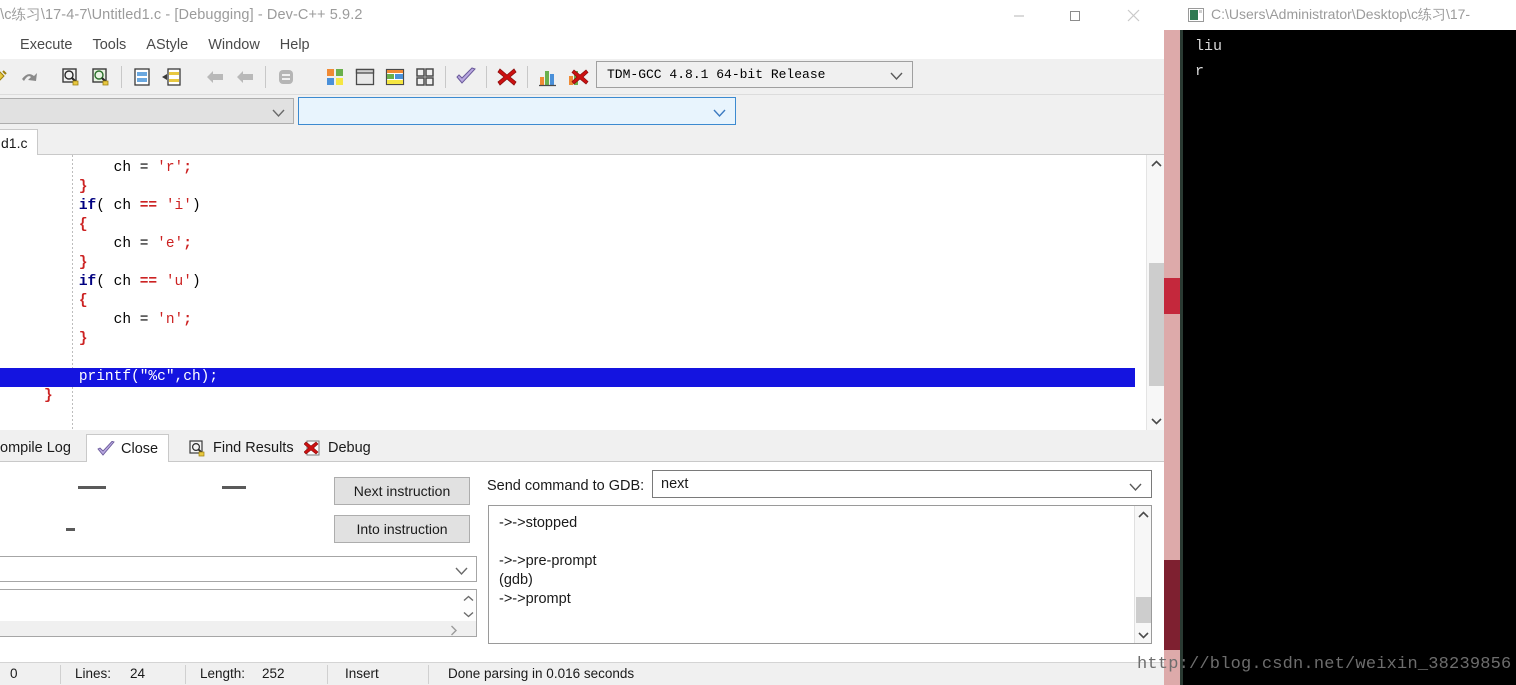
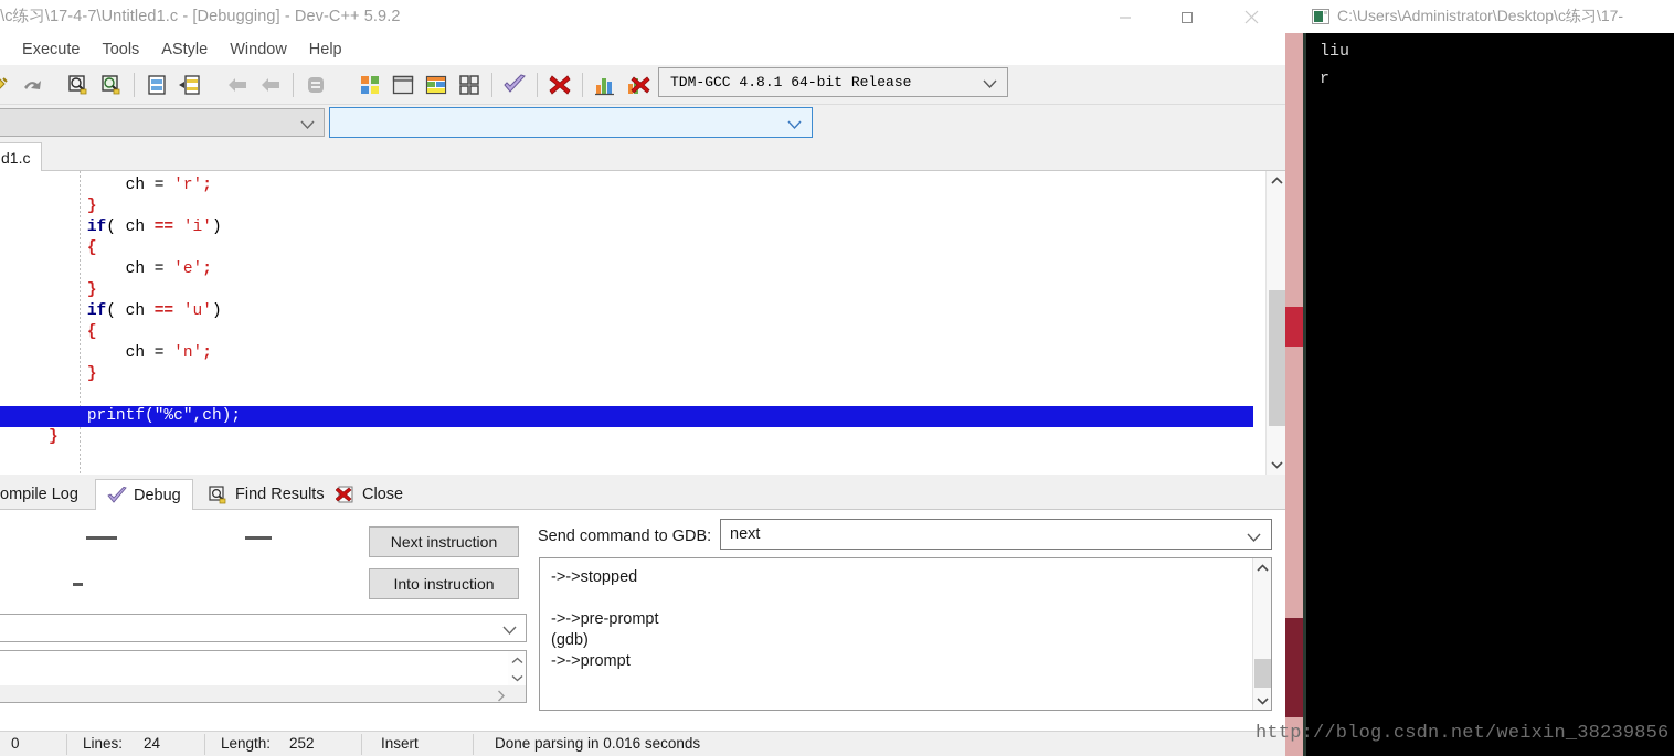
  \c练习\17-4-7\Untitled1.c - [Debugging] - Dev-C++ 5.9.2
  Execute
  Tools
  AStyle
  Window
  Help
  TDM-GCC 4.8.1 64-bit Release
  d1.c
  ch = 'r';
  }
  if( ch == 'i')
  {
  ch = 'e';
  }
  if( ch == 'u')
  {
  ch = 'n';
  }
  printf("%c",ch);
  }
  ompile Log
- Close
+ Debug
  Find Results
- Debug
+ Close
  Next instruction
  Into instruction
  Send command to GDB:
  next
  ->->stopped
  ->->pre-prompt
  (gdb)
  ->->prompt
  0
  Lines:
  24
  Length:
  252
  Insert
  Done parsing in 0.016 seconds
  C:\Users\Administrator\Desktop\c练习\17-
  liu
  r
  http://blog.csdn.net/weixin_38239856
